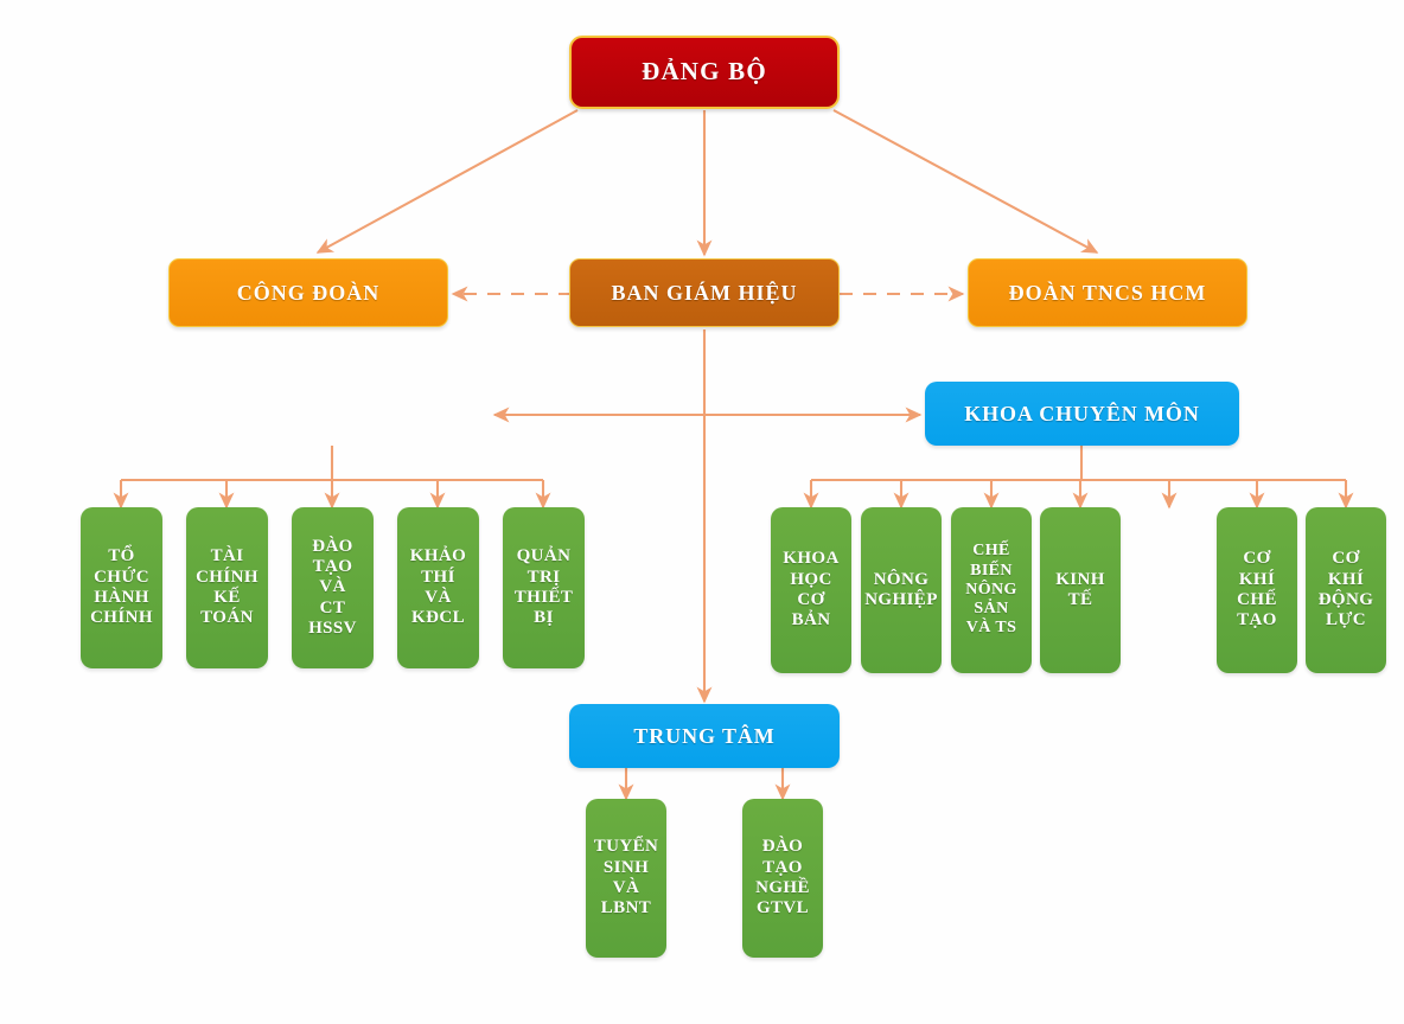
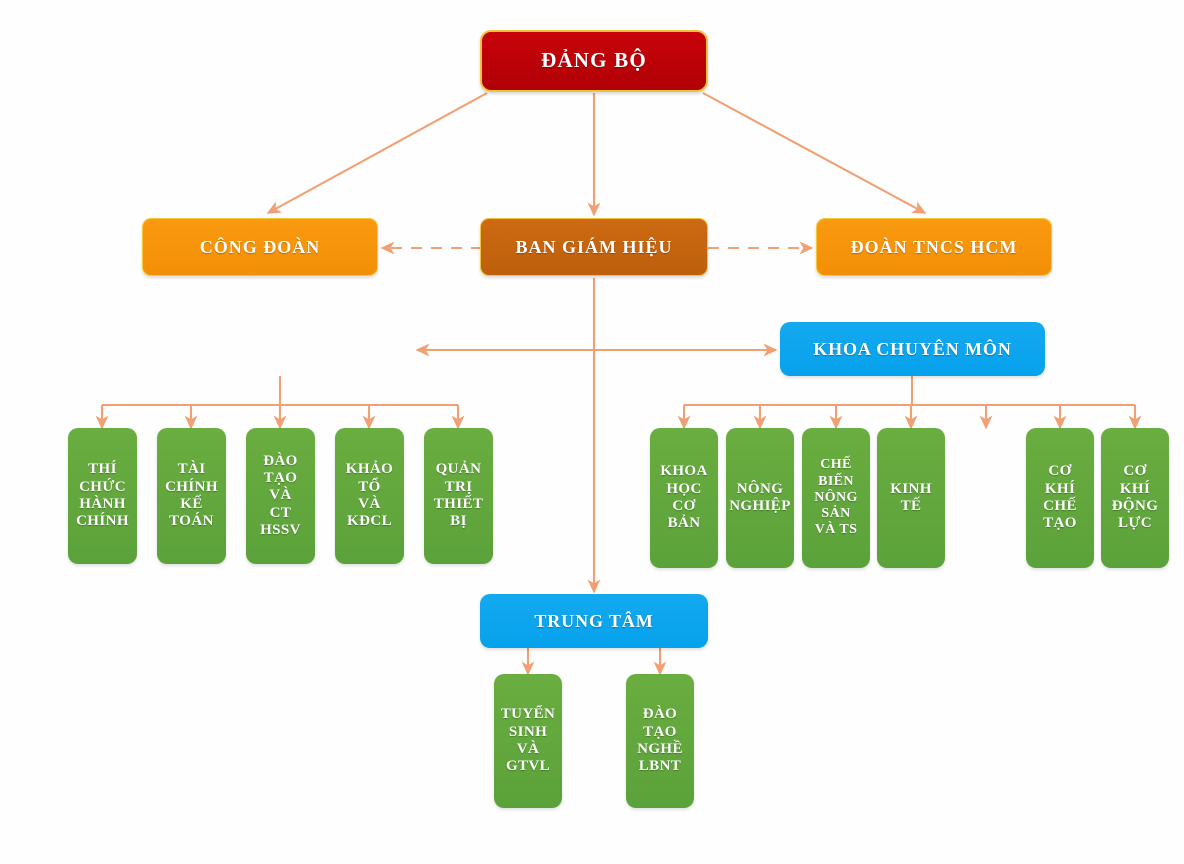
  ĐẢNG BỘ
  CÔNG ĐOÀN
  BAN GIÁM HIỆU
  ĐOÀN TNCS HCM
  KHOA CHUYÊN MÔN
- TỔ
+ THÍ
  CHỨC
  HÀNH
  CHÍNH
  TÀI
  CHÍNH
  KẾ
  TOÁN
  ĐÀO
  TẠO
  VÀ
  CT
  HSSV
  KHẢO
- THÍ
+ TỔ
  VÀ
  KĐCL
  QUẢN
  TRỊ
  THIẾT
  BỊ
  KHOA
  HỌC
  CƠ
  BẢN
  NÔNG
  NGHIỆP
  CHẾ
  BIẾN
  NÔNG
  SẢN
  VÀ TS
  KINH
  TẾ
  CƠ
  KHÍ
  CHẾ
  TẠO
  CƠ
  KHÍ
  ĐỘNG
  LỰC
  TRUNG TÂM
  TUYỂN
  SINH
  VÀ
- LBNT
+ GTVL
  ĐÀO
  TẠO
  NGHỀ
- GTVL
+ LBNT
